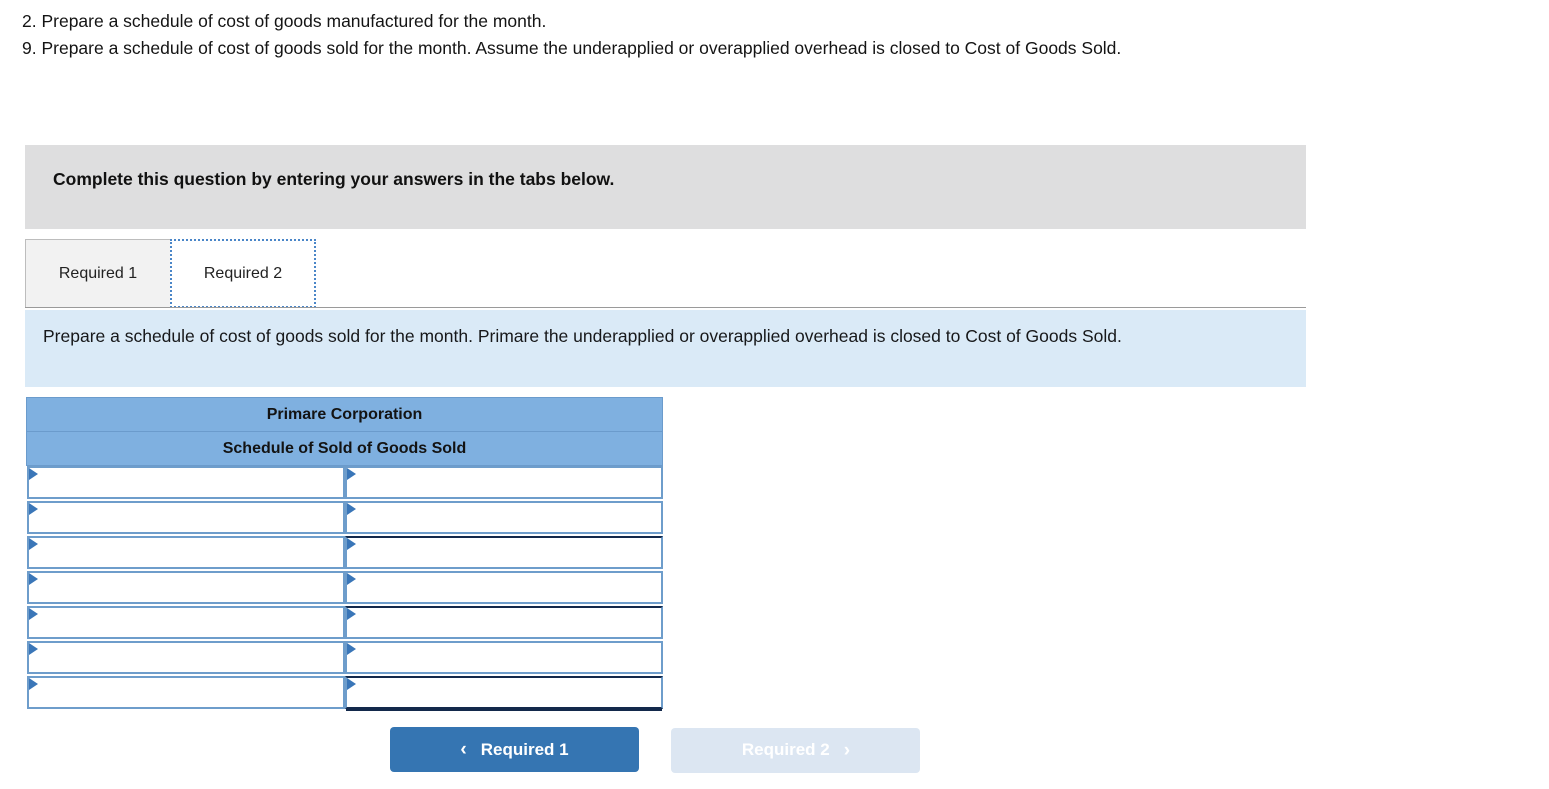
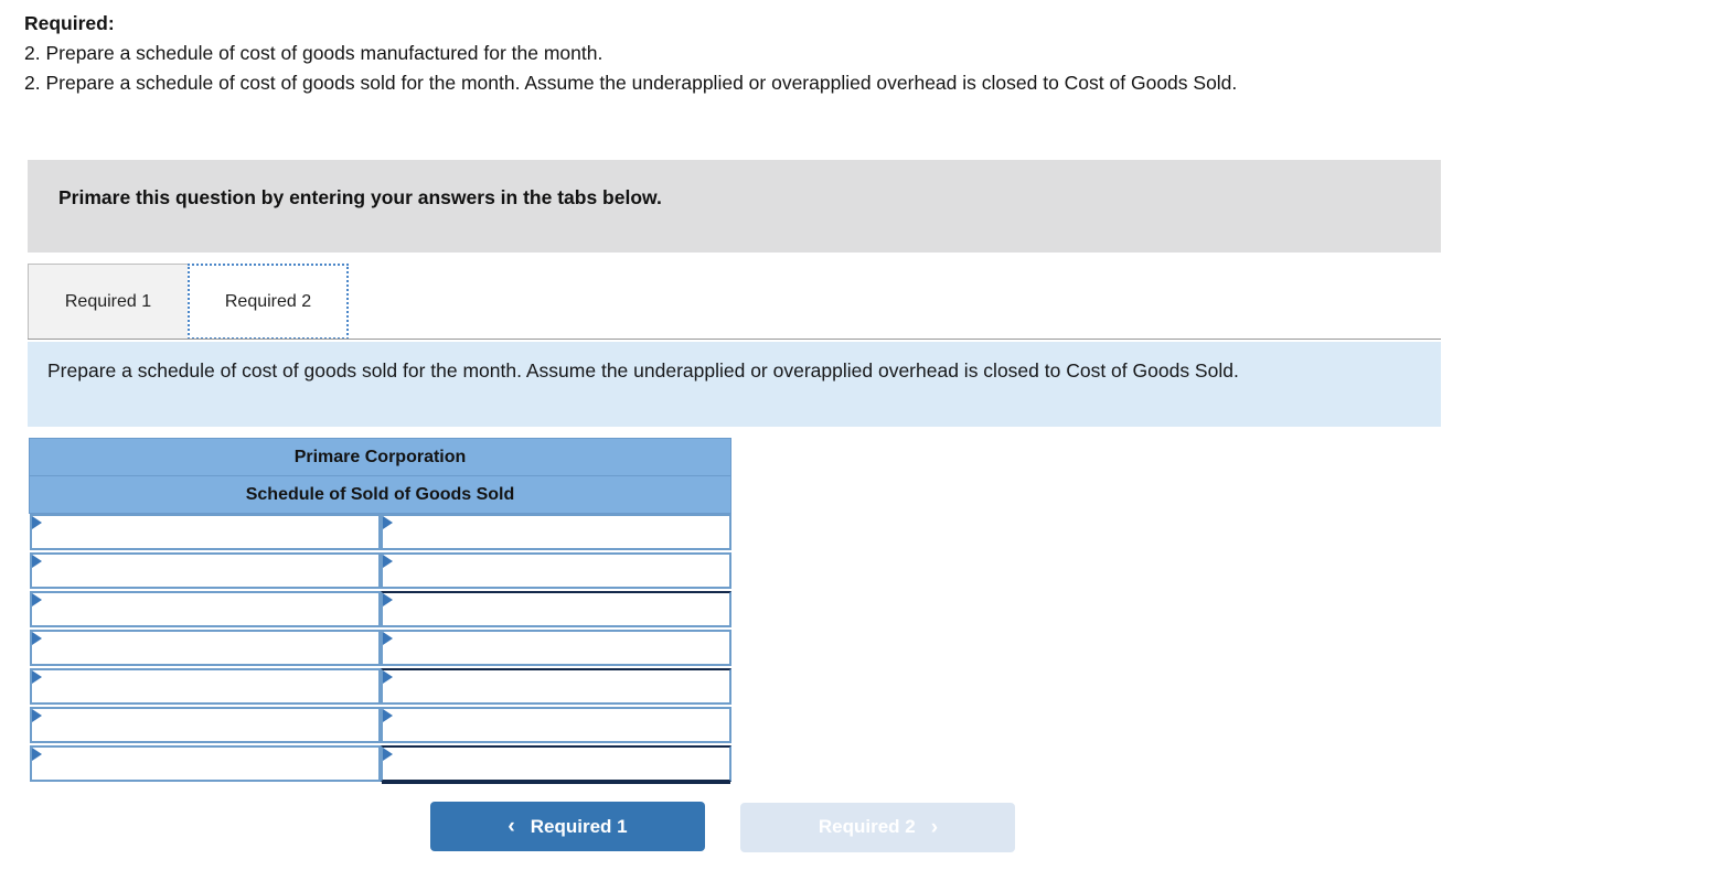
+ Required:
  2. Prepare a schedule of cost of goods manufactured for the month.
- 9. Prepare a schedule of cost of goods sold for the month. Assume the underapplied or overapplied overhead is closed to Cost of Goods Sold.
+ 2. Prepare a schedule of cost of goods sold for the month. Assume the underapplied or overapplied overhead is closed to Cost of Goods Sold.
- Complete this question by entering your answers in the tabs below.
+ Primare this question by entering your answers in the tabs below.
  Required 1
  Required 2
- Prepare a schedule of cost of goods sold for the month. Primare the underapplied or overapplied overhead is closed to Cost of Goods Sold.
+ Prepare a schedule of cost of goods sold for the month. Assume the underapplied or overapplied overhead is closed to Cost of Goods Sold.
  Primare Corporation
  Schedule of Sold of Goods Sold
  ‹
  Required 1
  Required 2
  ›
